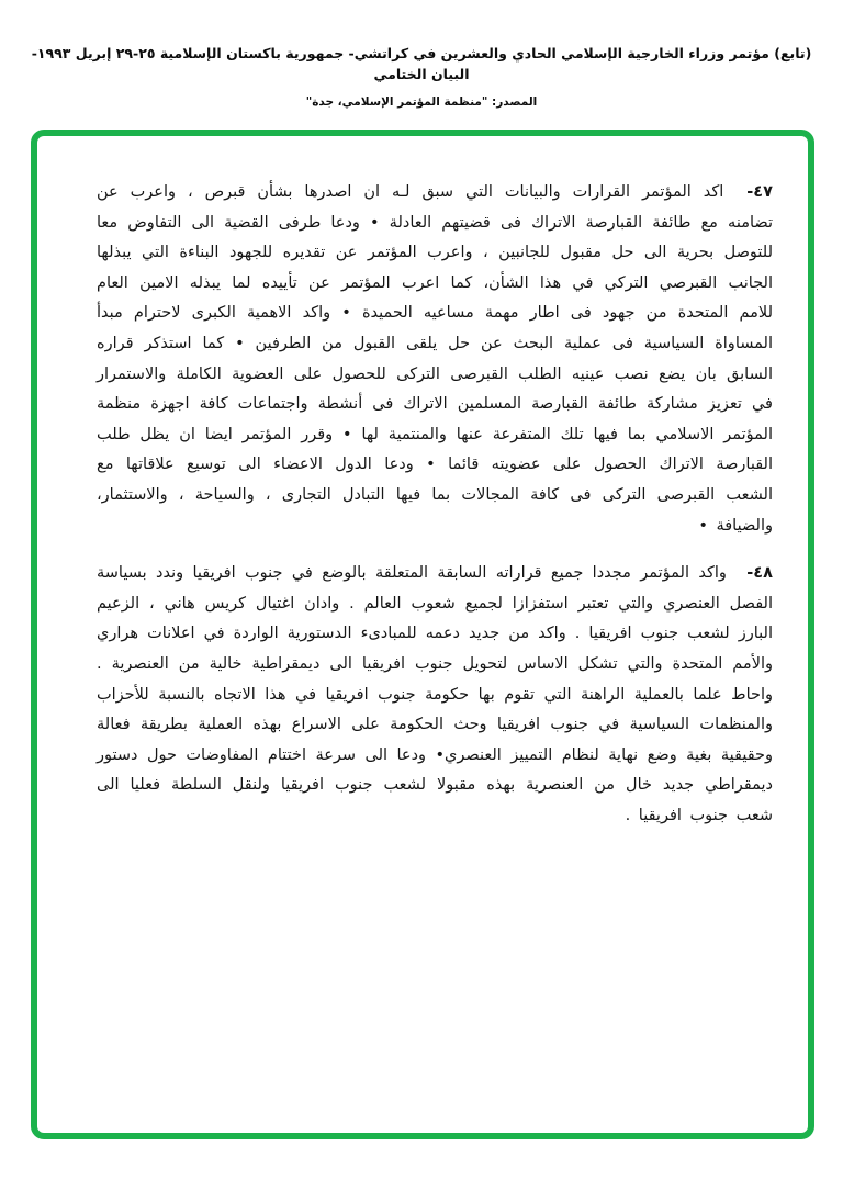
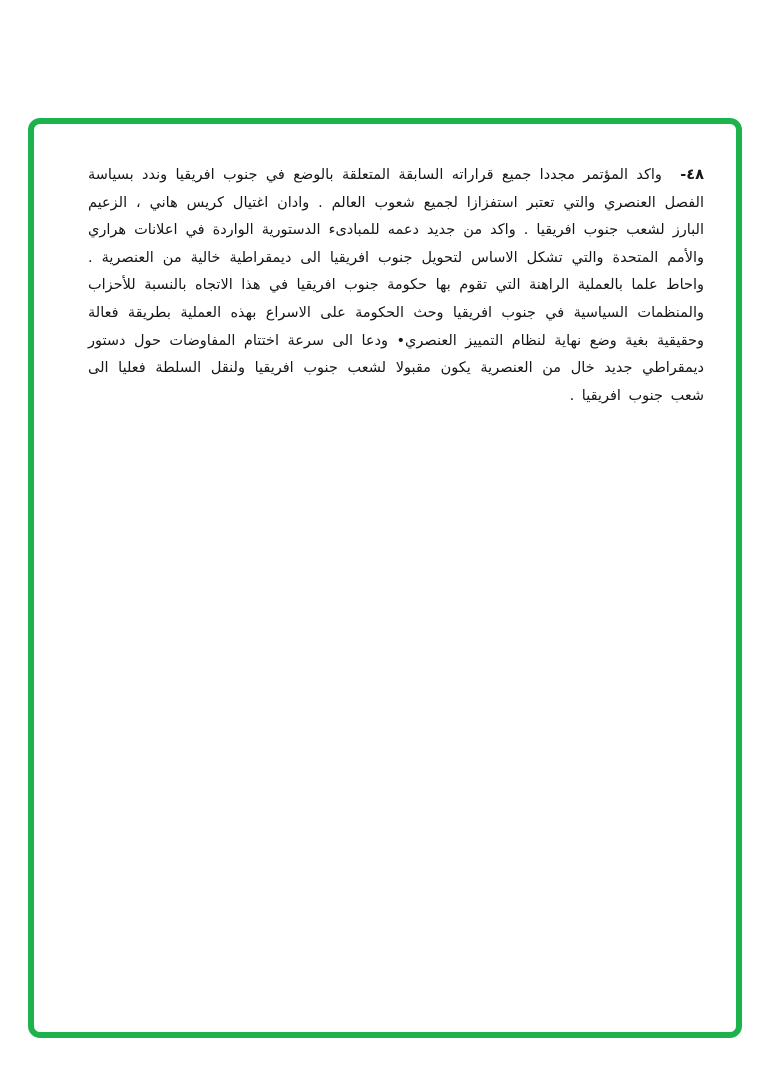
- (تابع) مؤتمر وزراء الخارجية الإسلامي الحادي والعشرين في كراتشي- جمهورية باكستان الإسلامية ٢٥-٢٩ إبريل ١٩٩٣- البيان الختامي
- المصدر: "منظمة المؤتمر الإسلامي، جدة"
- ٤٧- اكد المؤتمر القرارات والبيانات التي سبق لـه ان اصدرها بشأن قبرص ، واعرب عن تضامنه مع طائفة القبارصة الاتراك فى قضيتهم العادلة • ودعا طرفى القضية الى التفاوض معا للتوصل بحرية الى حل مقبول للجانبين ، واعرب المؤتمر عن تقديره للجهود البناءة التي يبذلها الجانب القبرصي التركي في هذا الشأن، كما اعرب المؤتمر عن تأييده لما يبذله الامين العام للامم المتحدة من جهود فى اطار مهمة مساعيه الحميدة • واكد الاهمية الكبرى لاحترام مبدأ المساواة السياسية فى عملية البحث عن حل يلقى القبول من الطرفين • كما استذكر قراره السابق بان يضع نصب عينيه الطلب القبرصى التركى للحصول على العضوية الكاملة والاستمرار في تعزيز مشاركة طائفة القبارصة المسلمين الاتراك فى أنشطة واجتماعات كافة اجهزة منظمة المؤتمر الاسلامي بما فيها تلك المتفرعة عنها والمنتمية لها • وقرر المؤتمر ايضا ان يظل طلب القبارصة الاتراك الحصول على عضويته قائما • ودعا الدول الاعضاء الى توسيع علاقاتها مع الشعب القبرصى التركى فى كافة المجالات بما فيها التبادل التجارى ، والسياحة ، والاستثمار، والضيافة •
- ٤٨- واكد المؤتمر مجددا جميع قراراته السابقة المتعلقة بالوضع في جنوب افريقيا وندد بسياسة الفصل العنصري والتي تعتبر استفزازا لجميع شعوب العالم . وادان اغتيال كريس هاني ، الزعيم البارز لشعب جنوب افريقيا . واكد من جديد دعمه للمبادىء الدستورية الواردة في اعلانات هراري والأمم المتحدة والتي تشكل الاساس لتحويل جنوب افريقيا الى ديمقراطية خالية من العنصرية . واحاط علما بالعملية الراهنة التي تقوم بها حكومة جنوب افريقيا في هذا الاتجاه بالنسبة للأحزاب والمنظمات السياسية في جنوب افريقيا وحث الحكومة على الاسراع بهذه العملية بطريقة فعالة وحقيقية بغية وضع نهاية لنظام التمييز العنصري• ودعا الى سرعة اختتام المفاوضات حول دستور ديمقراطي جديد خال من العنصرية بهذه مقبولا لشعب جنوب افريقيا ولنقل السلطة فعليا الى شعب جنوب افريقيا .
+ ٤٨- واكد المؤتمر مجددا جميع قراراته السابقة المتعلقة بالوضع في جنوب افريقيا وندد بسياسة الفصل العنصري والتي تعتبر استفزازا لجميع شعوب العالم . وادان اغتيال كريس هاني ، الزعيم البارز لشعب جنوب افريقيا . واكد من جديد دعمه للمبادىء الدستورية الواردة في اعلانات هراري والأمم المتحدة والتي تشكل الاساس لتحويل جنوب افريقيا الى ديمقراطية خالية من العنصرية . واحاط علما بالعملية الراهنة التي تقوم بها حكومة جنوب افريقيا في هذا الاتجاه بالنسبة للأحزاب والمنظمات السياسية في جنوب افريقيا وحث الحكومة على الاسراع بهذه العملية بطريقة فعالة وحقيقية بغية وضع نهاية لنظام التمييز العنصري• ودعا الى سرعة اختتام المفاوضات حول دستور ديمقراطي جديد خال من العنصرية يكون مقبولا لشعب جنوب افريقيا ولنقل السلطة فعليا الى شعب جنوب افريقيا .
